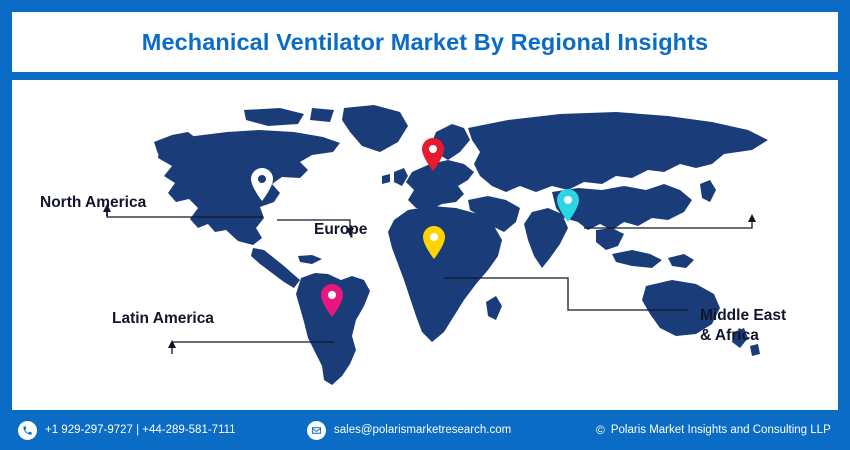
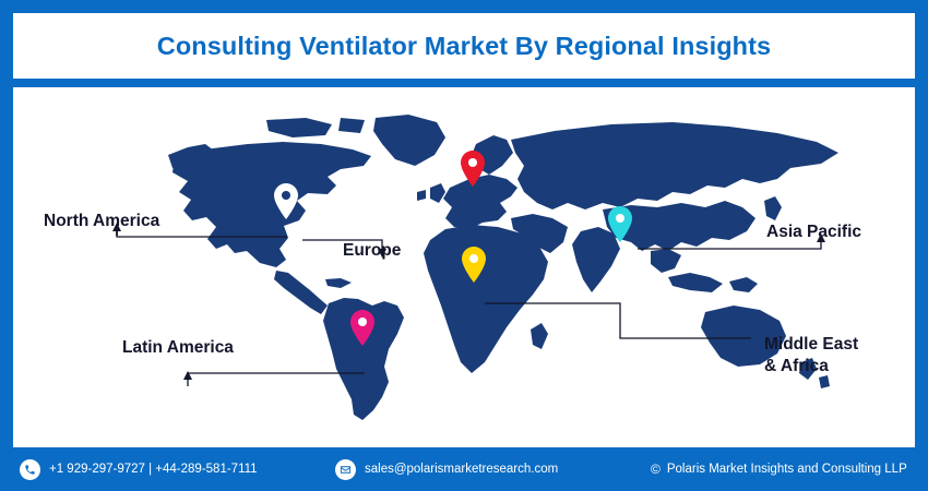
- Mechanical Ventilator Market By Regional Insights
+ Consulting Ventilator Market By Regional Insights
  North America
  Europe
+ Asia Pacific
  Latin America
  Middle East
  & Africa
  +1 929-297-9727 | +44-289-581-7111
  sales@polarismarketresearch.com
  ©
  Polaris Market Insights and Consulting LLP
